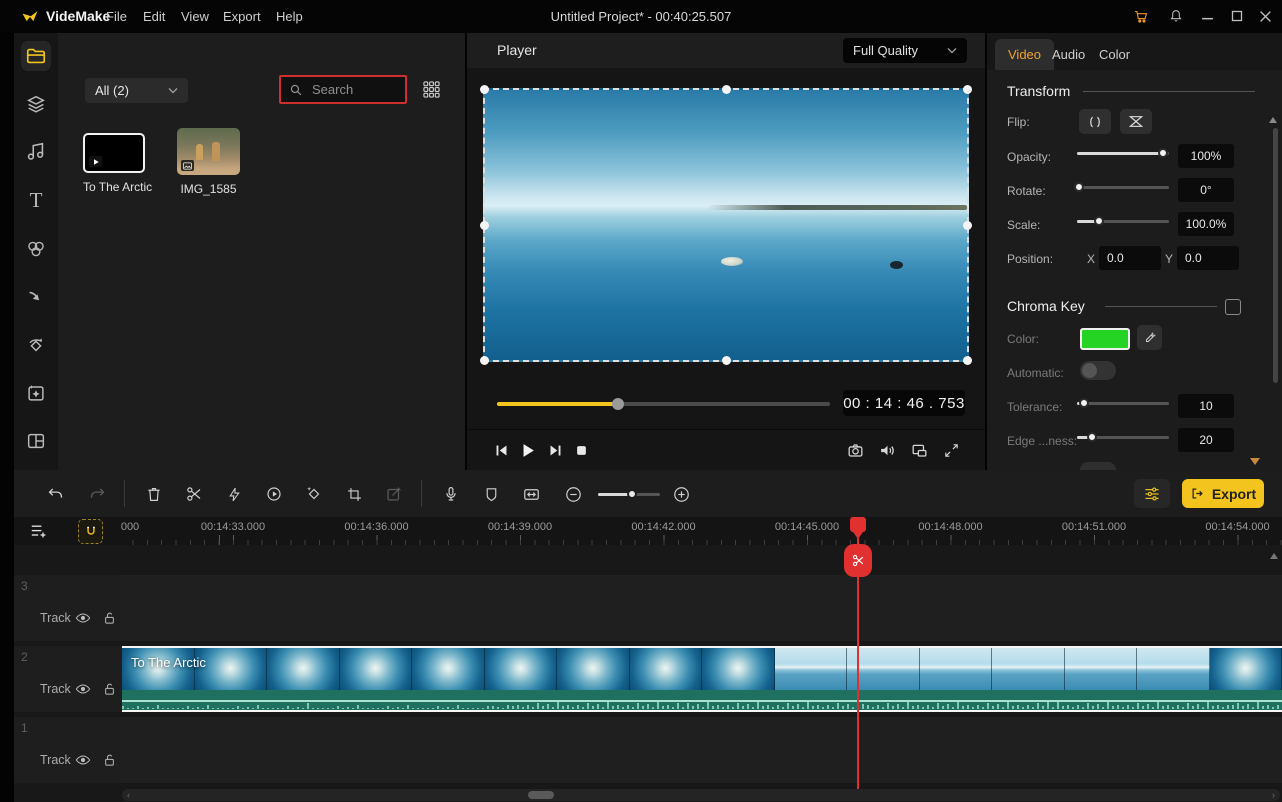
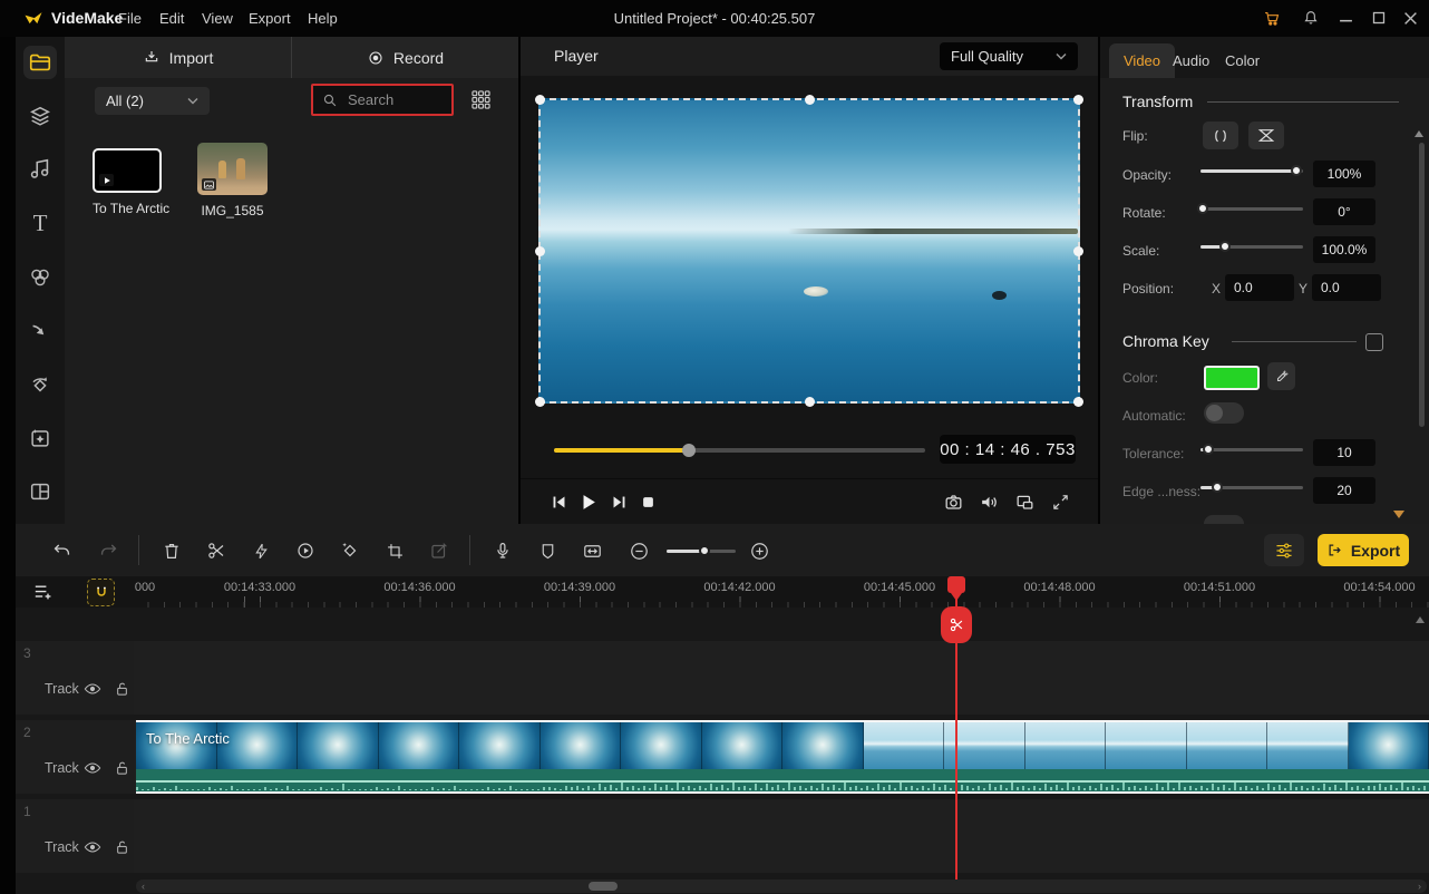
  VideMake
  File
  Edit
  View
  Export
  Help
  Untitled Project* - 00:40:25.507
  T
+ Import
+ Record
  All (2)
  Search
  To The Arctic
  IMG_1585
  Player
  Full Quality
  00 : 14 : 46 . 753
  Video
  Audio
  Color
  Transform
  Flip:
  Opacity:
  100%
  Rotate:
  0°
  Scale:
  100.0%
  Position:
  X
  0.0
  Y
  0.0
  Chroma Key
  Color:
  Automatic:
  Tolerance:
  10
  Edge ...ness:
  20
  Export
  000
  00:14:33.000
  00:14:36.000
  00:14:39.000
  00:14:42.000
  00:14:45.000
  00:14:48.000
  00:14:51.000
  00:14:54.000
  3
  Track
  2
  Track
  1
  Track
  To The Arctic
  ‹
  ›
